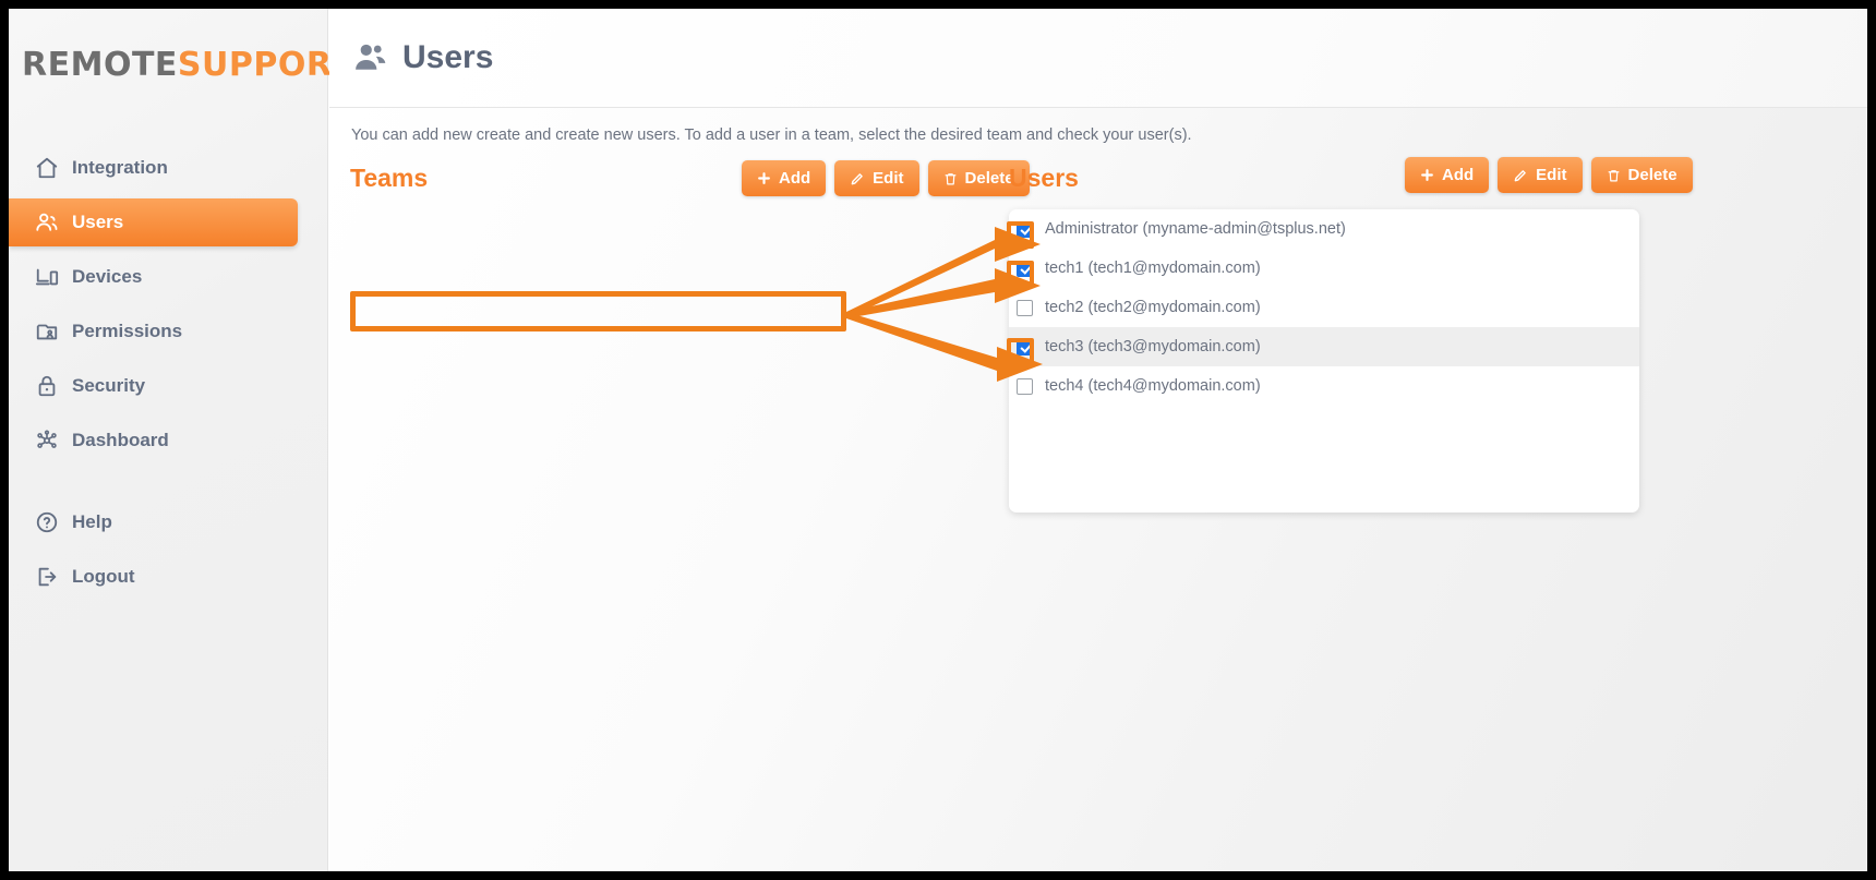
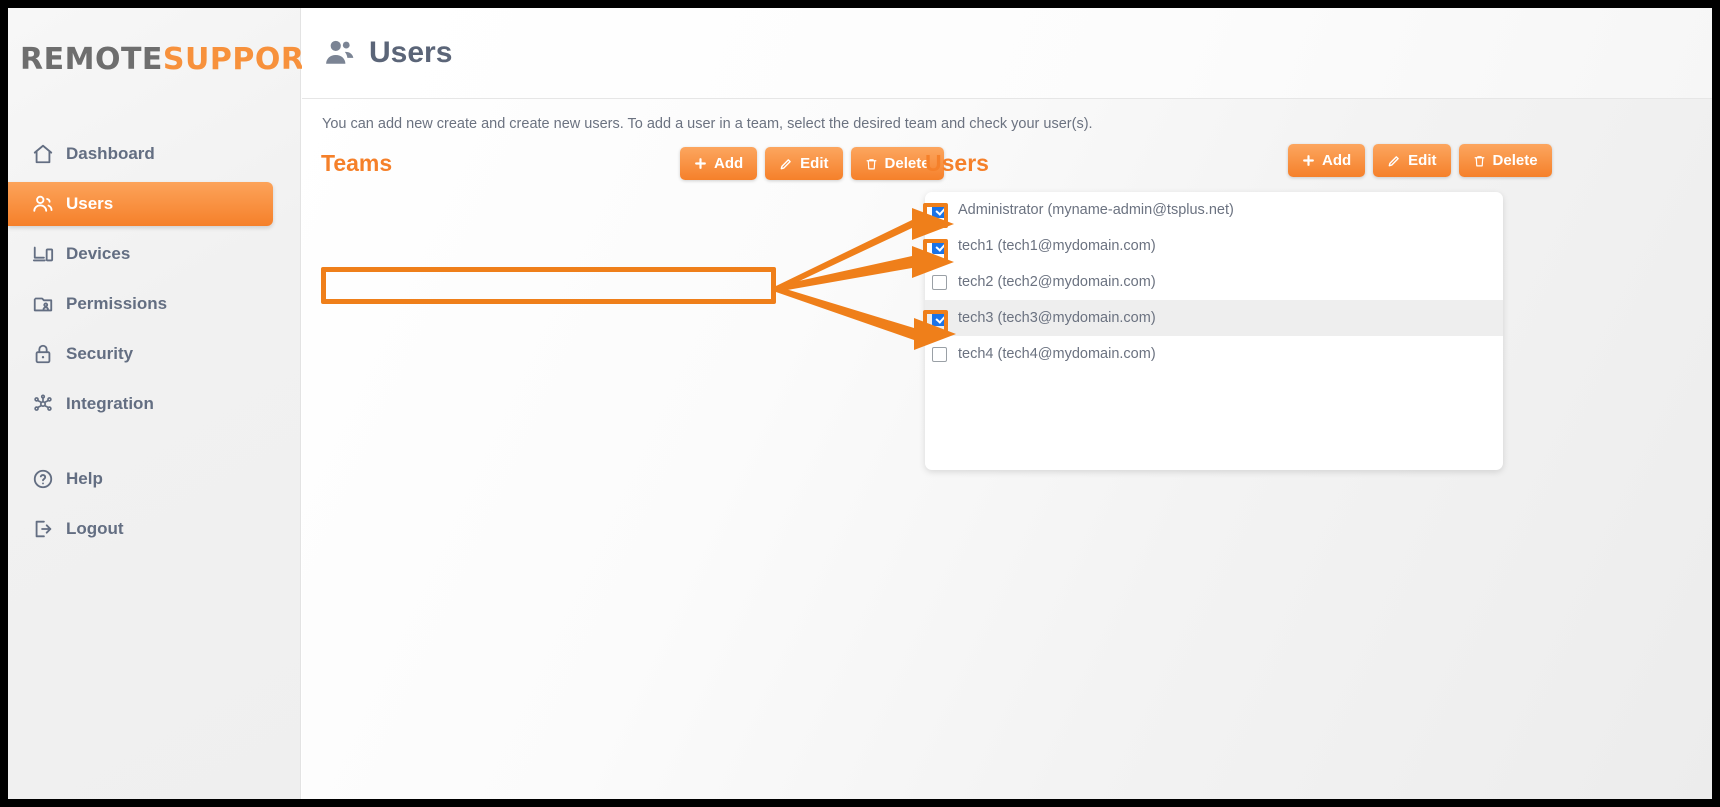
  REMOTE
  SUPPOR
- Integration
+ Dashboard
  Users
  Devices
  Permissions
  Security
- Dashboard
+ Integration
  Help
  Logout
  Users
  You can add new create and create new users. To add a user in a team, select the desired team and check your user(s).
  Teams
  Add
  Edit
  Delete
  Users
  Add
  Edit
  Delete
  Administrator (myname-admin@tsplus.net)
  tech1 (tech1@mydomain.com)
  tech2 (tech2@mydomain.com)
  tech3 (tech3@mydomain.com)
  tech4 (tech4@mydomain.com)
